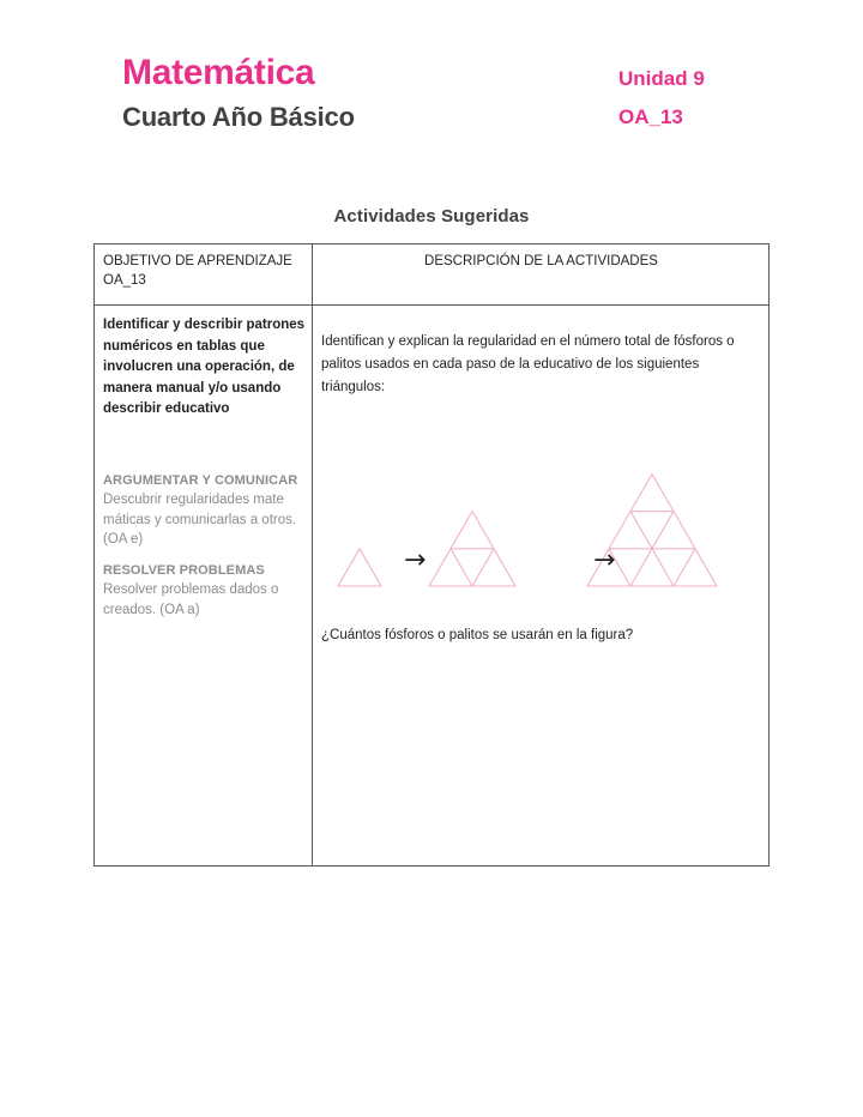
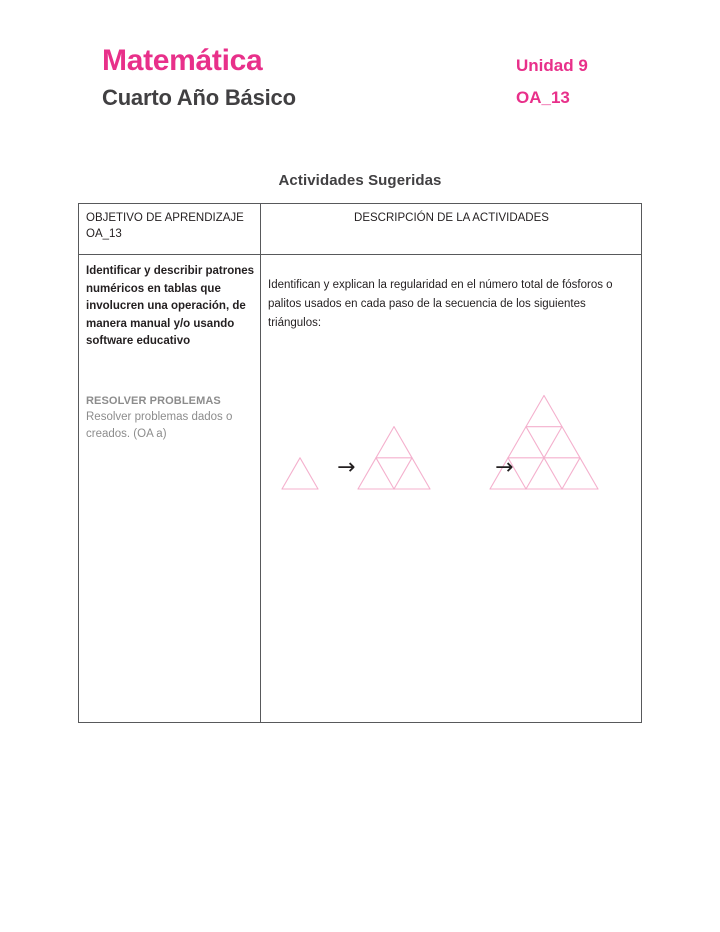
  Matemática
  Cuarto Año Básico
  Unidad 9
  OA_13
  Actividades Sugeridas
  OBJETIVO DE APRENDIZAJE OA_13
  DESCRIPCIÓN DE LA ACTIVIDADES
- Identificar y describir patrones numéricos en tablas que involucren una operación, de manera manual y/o usando describir educativo
+ Identificar y describir patrones numéricos en tablas que involucren una operación, de manera manual y/o usando software educativo
- ARGUMENTAR Y COMUNICAR
- Descubrir regularidades mate
- máticas y comunicarlas a otros.
- (OA e)
  RESOLVER PROBLEMAS
  Resolver problemas dados o
  creados. (OA a)
- Identifican y explican la regularidad en el número total de fósforos o palitos usados en cada paso de la educativo de los siguientes triángulos:
+ Identifican y explican la regularidad en el número total de fósforos o palitos usados en cada paso de la secuencia de los siguientes triángulos:
  →
  →
- ¿Cuántos fósforos o palitos se usarán en la figura?
